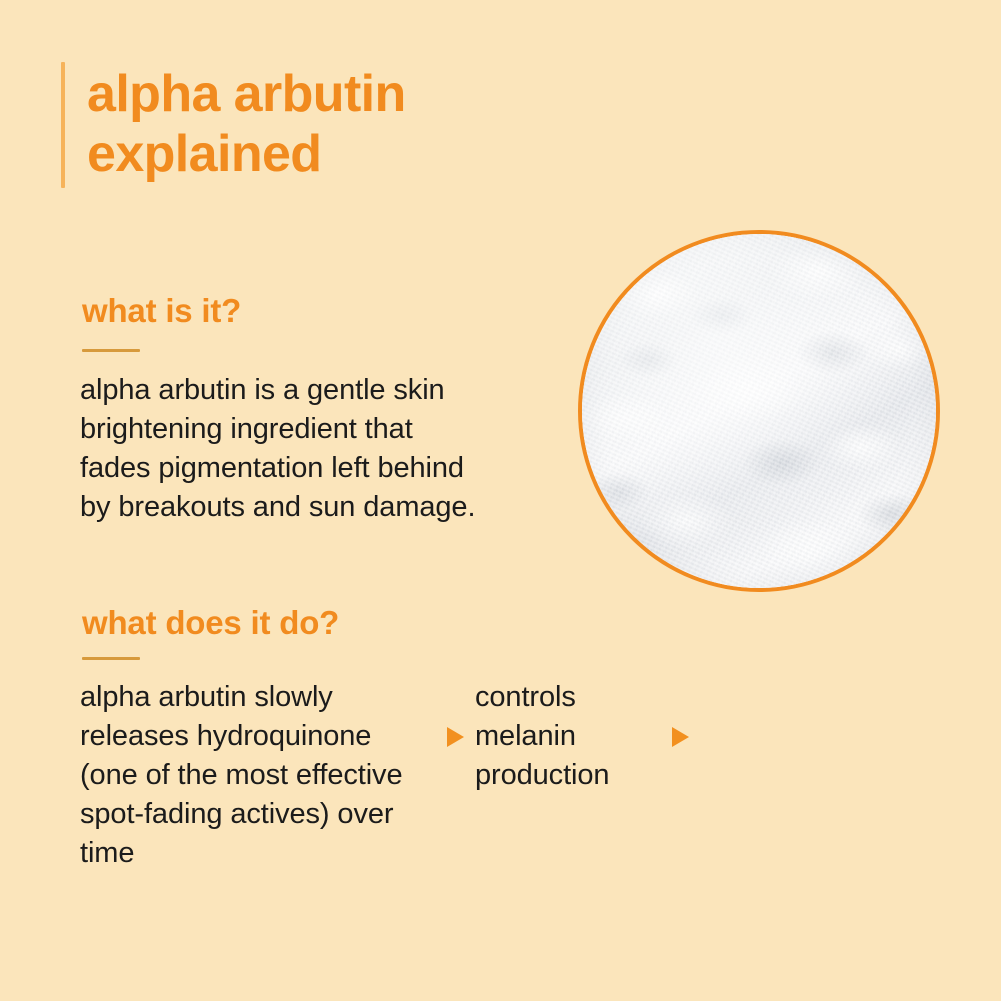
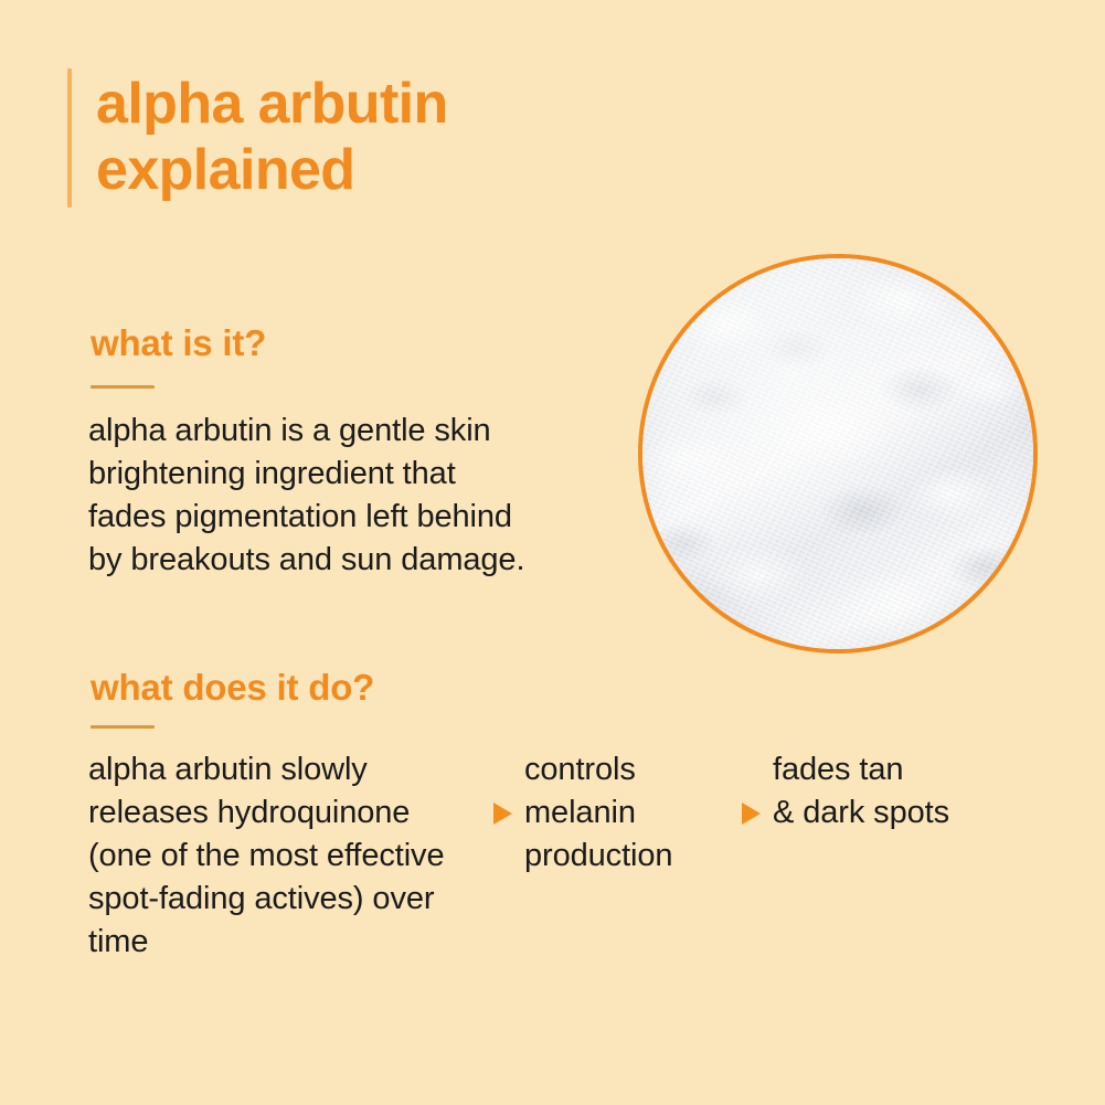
  alpha arbutin
  explained
  what is it?
  alpha arbutin is a gentle skin
  brightening ingredient that
  fades pigmentation left behind
  by breakouts and sun damage.
  what does it do?
  alpha arbutin slowly
  releases hydroquinone
  (one of the most effective
  spot-fading actives) over
  time
  controls
  melanin
  production
+ fades tan
+ & dark spots
